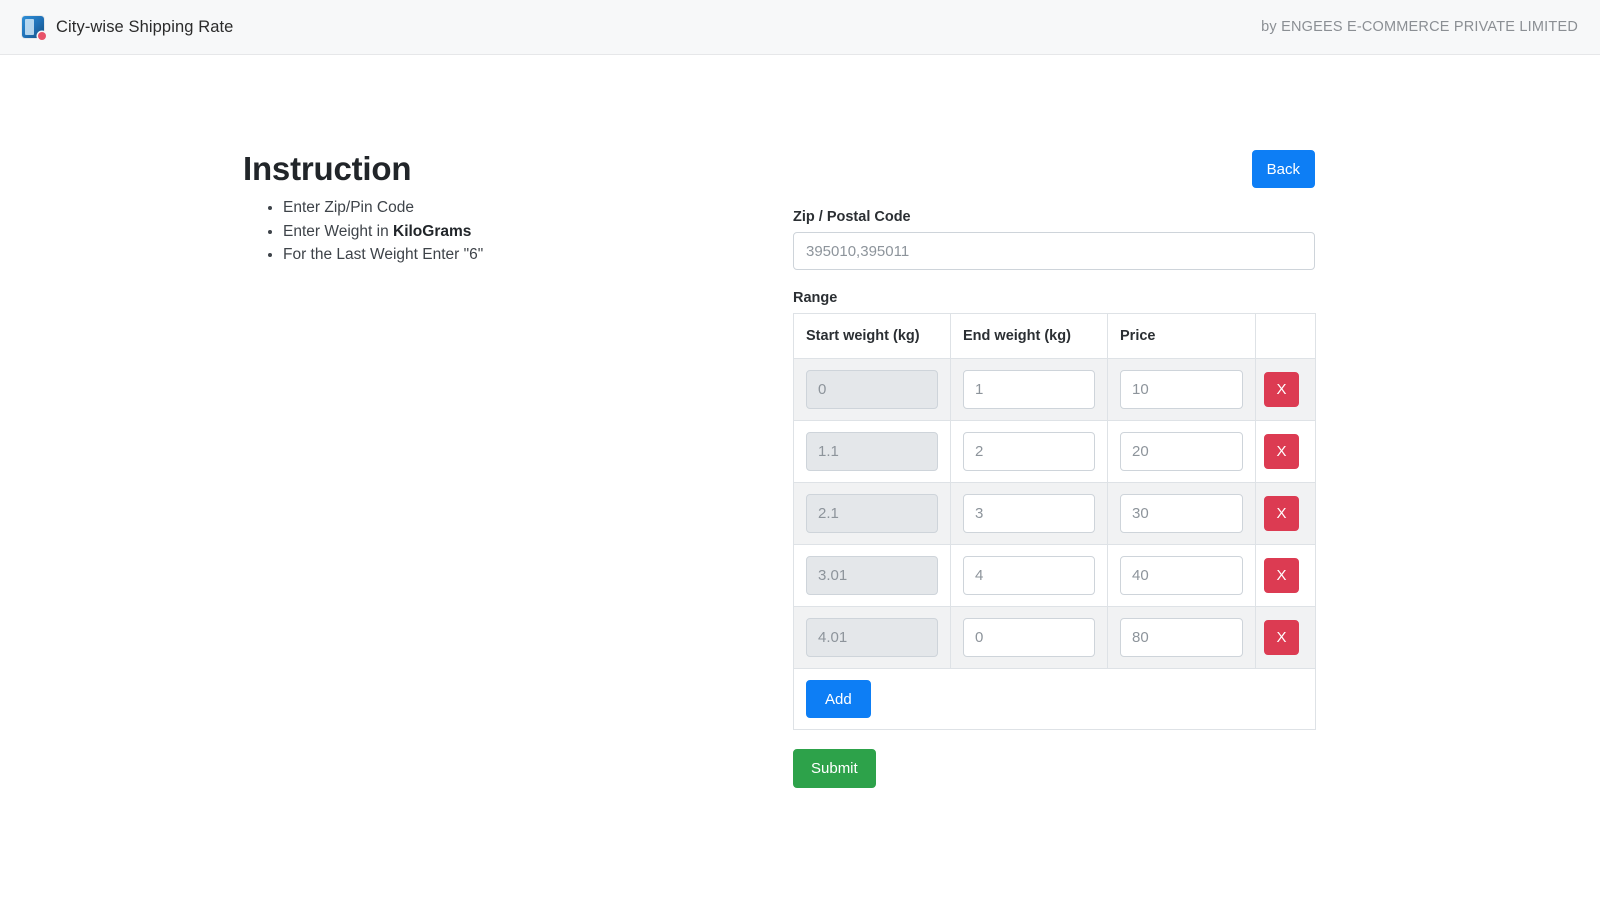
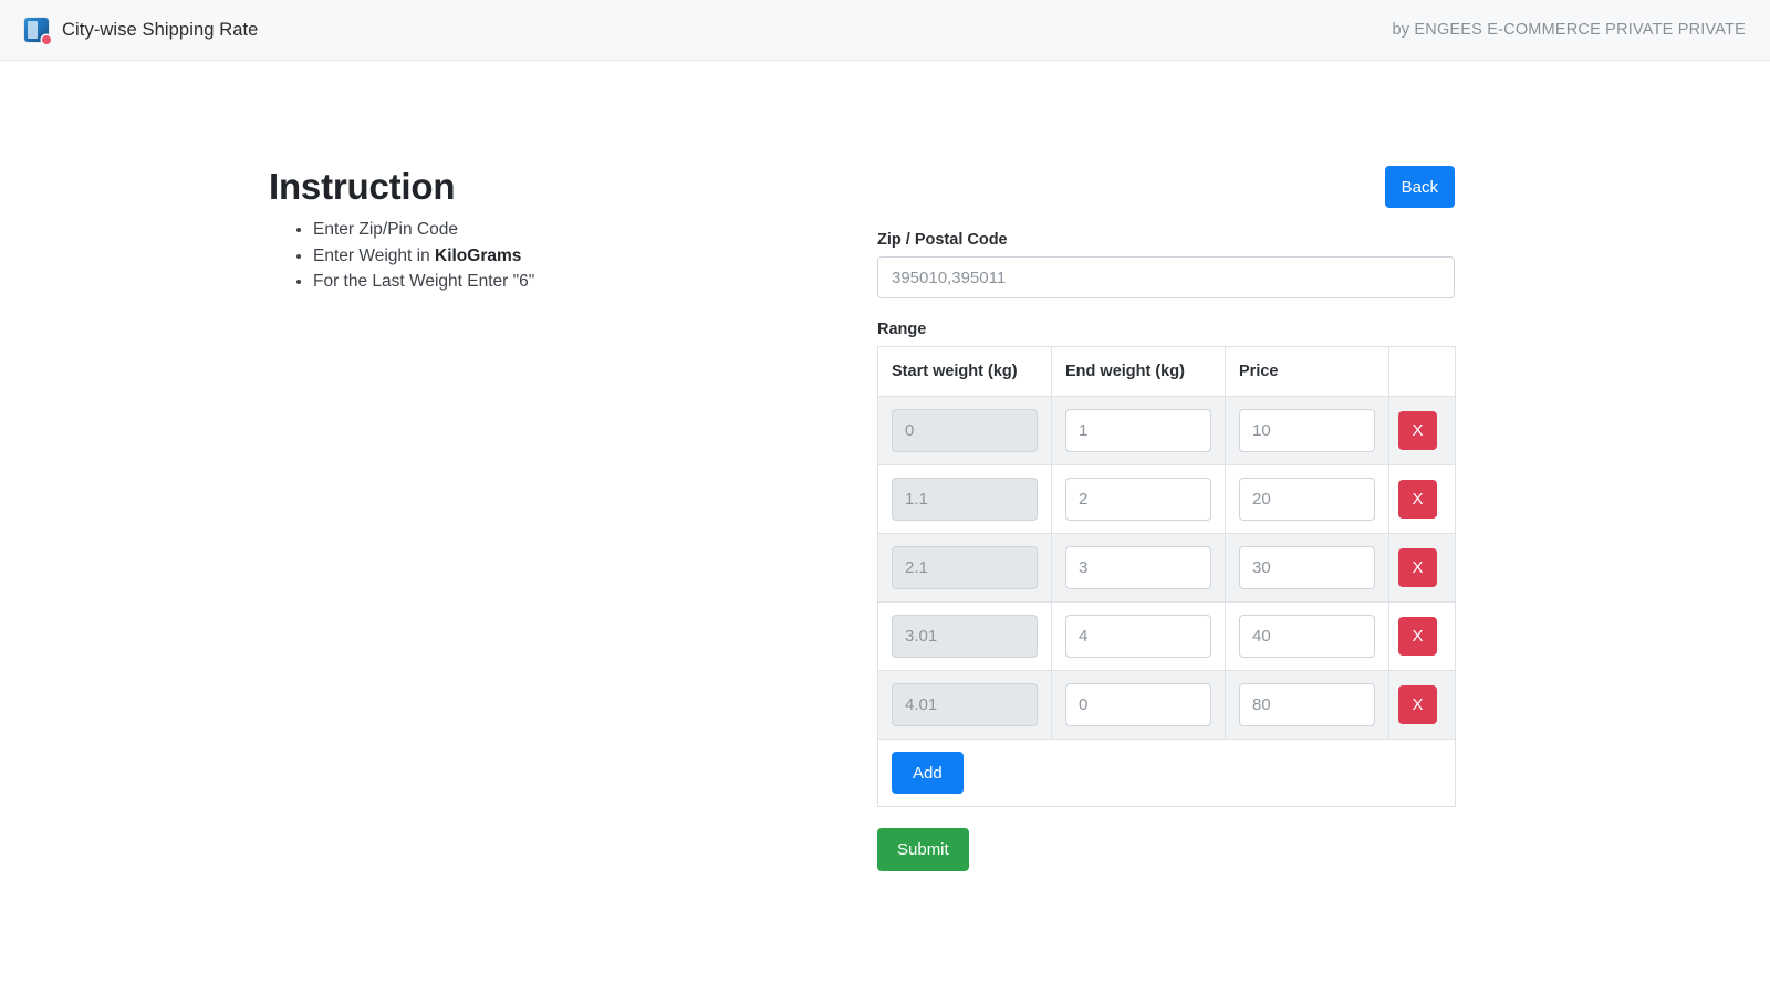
  City-wise Shipping Rate
- by ENGEES E-COMMERCE PRIVATE LIMITED
+ by ENGEES E-COMMERCE PRIVATE PRIVATE
  Instruction
  Enter Zip/Pin Code
  Enter Weight in KiloGrams
  For the Last Weight Enter "6"
  Back
  Zip / Postal Code
  395010,395011
  Range
  Start weight (kg)	End weight (kg)	Price
  0	1	10	X
  1.1	2	20	X
  2.1	3	30	X
  3.01	4	40	X
  4.01	0	80	X
  Add
  Submit
